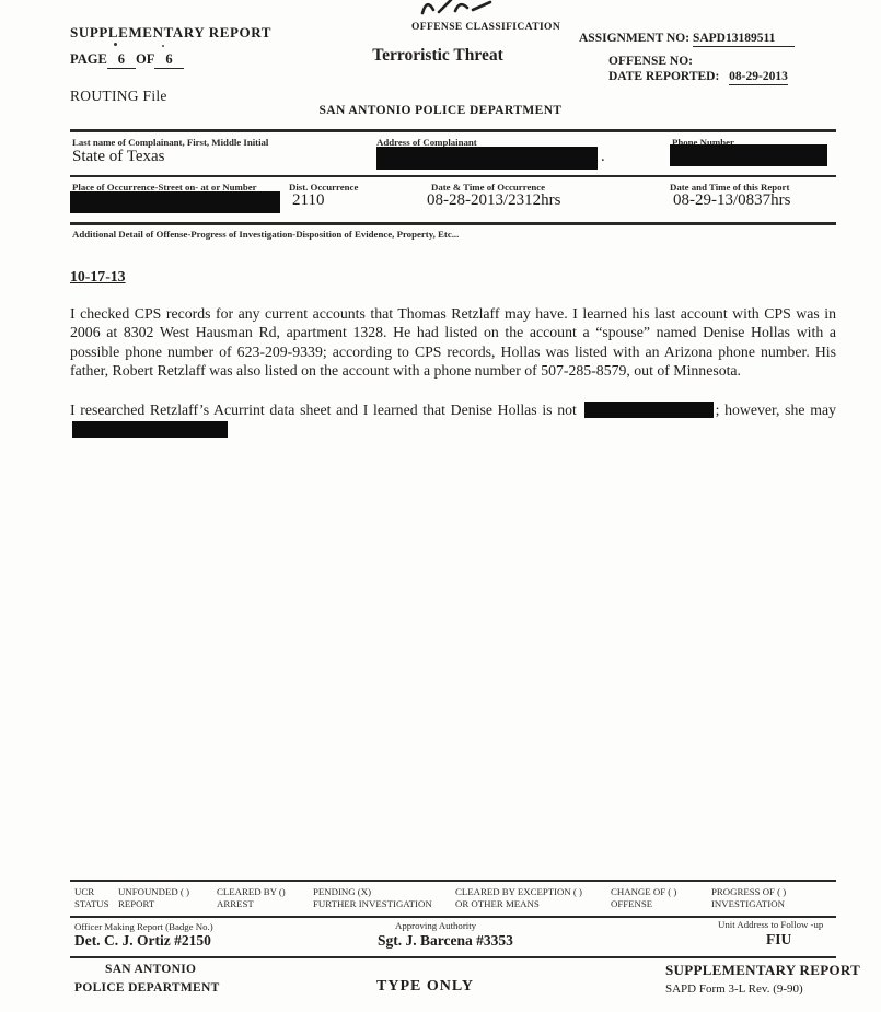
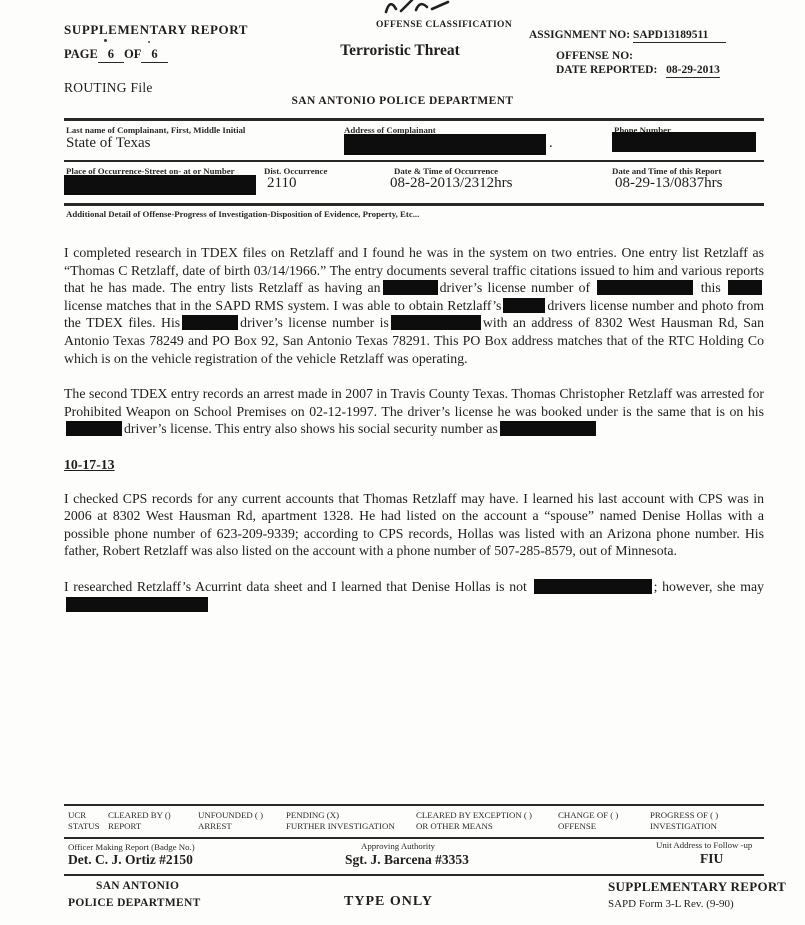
  SUPPLEMENTARY REPORT
  OFFENSE CLASSIFICATION
  ASSIGNMENT NO: SAPD13189511
  PAGE 6 OF 6
  Terroristic Threat
  OFFENSE NO:
  DATE REPORTED: 08-29-2013
  ROUTING File
  SAN ANTONIO POLICE DEPARTMENT
  Last name of Complainant, First, Middle Initial
  State of Texas
  Address of Complainant
  .
  Phone Number
  Place of Occurrence-Street on- at or Number
  Dist. Occurrence
  2110
  Date & Time of Occurrence
  08-28-2013/2312hrs
  Date and Time of this Report
  08-29-13/0837hrs
  Additional Detail of Offense-Progress of Investigation-Disposition of Evidence, Property, Etc...
+ I completed research in TDEX files on Retzlaff and I found he was in the system on two entries. One entry list Retzlaff as “Thomas C Retzlaff, date of birth 03/14/1966.” The entry documents several traffic citations issued to him and various reports that he has made. The entry lists Retzlaff as having an driver’s license number of this license matches that in the SAPD RMS system. I was able to obtain Retzlaff’s drivers license number and photo from the TDEX files. His driver’s license number is with an address of 8302 West Hausman Rd, San Antonio Texas 78249 and PO Box 92, San Antonio Texas 78291. This PO Box address matches that of the RTC Holding Co which is on the vehicle registration of the vehicle Retzlaff was operating.
+ The second TDEX entry records an arrest made in 2007 in Travis County Texas. Thomas Christopher Retzlaff was arrested for Prohibited Weapon on School Premises on 02-12-1997. The driver’s license he was booked under is the same that is on hisdriver’s license. This entry also shows his social security number as
  10-17-13
  I checked CPS records for any current accounts that Thomas Retzlaff may have. I learned his last account with CPS was in 2006 at 8302 West Hausman Rd, apartment 1328. He had listed on the account a “spouse” named Denise Hollas with a possible phone number of 623-209-9339; according to CPS records, Hollas was listed with an Arizona phone number. His father, Robert Retzlaff was also listed on the account with a phone number of 507-285-8579, out of Minnesota.
  I researched Retzlaff’s Acurrint data sheet and I learned that Denise Hollas is not ; however, she may
  UCR
  STATUS
- UNFOUNDED ( )
+ CLEARED BY ()
  REPORT
- CLEARED BY ()
+ UNFOUNDED ( )
  ARREST
  PENDING (X)
  FURTHER INVESTIGATION
  CLEARED BY EXCEPTION ( )
  OR OTHER MEANS
  CHANGE OF ( )
  OFFENSE
  PROGRESS OF ( )
  INVESTIGATION
  Officer Making Report (Badge No.)
  Det. C. J. Ortiz #2150
  Approving Authority
  Sgt. J. Barcena #3353
  Unit Address to Follow -up
  FIU
  SAN ANTONIO
  POLICE DEPARTMENT
  TYPE ONLY
  SUPPLEMENTARY REPORT
  SAPD Form 3-L Rev. (9-90)
